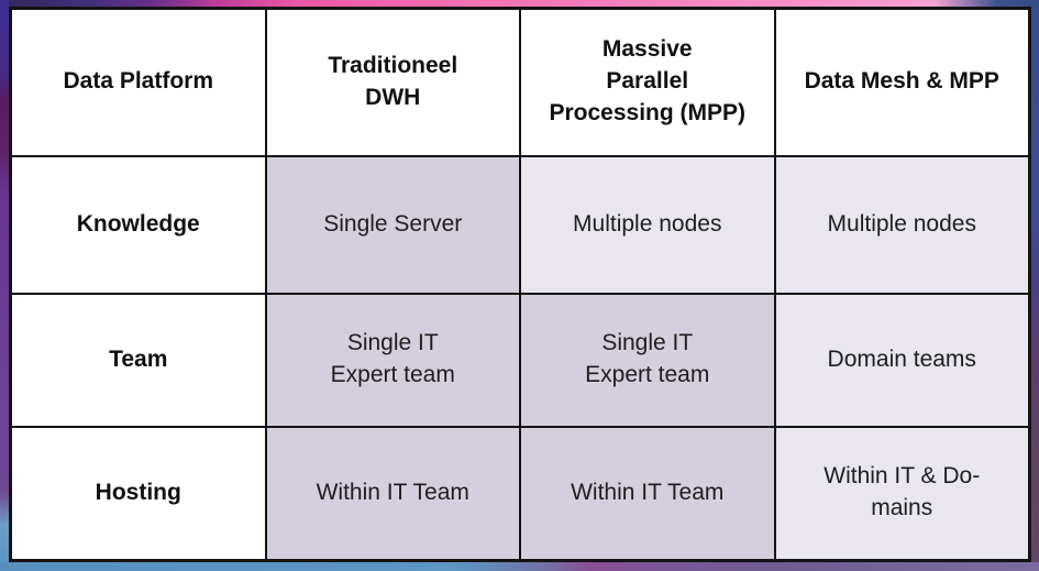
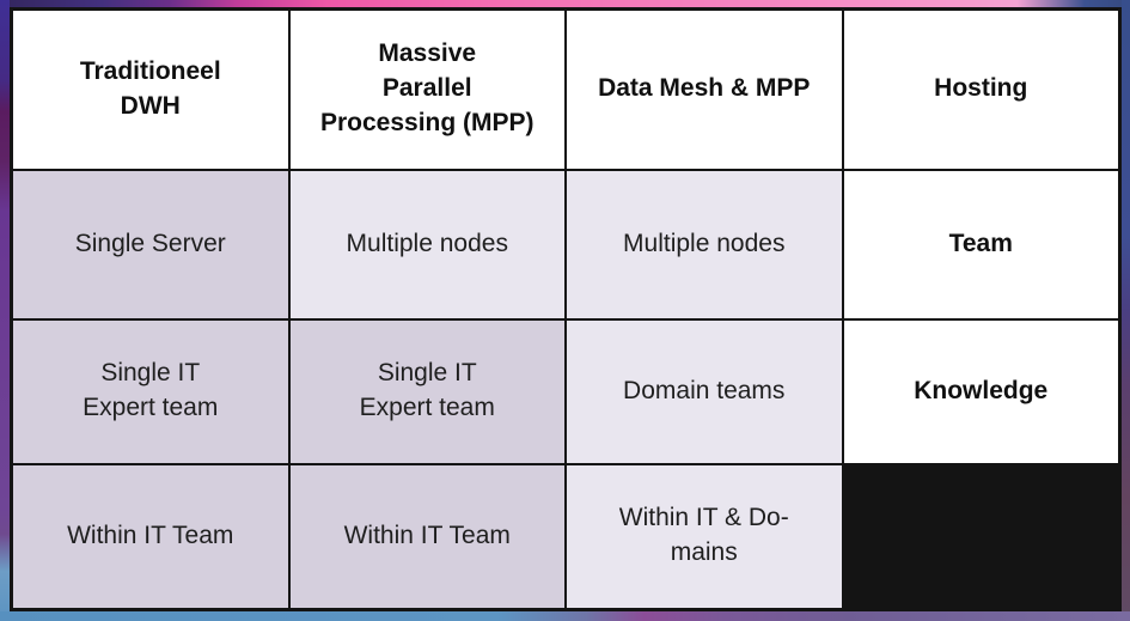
- Data Platform
  Traditioneel
  DWH
  Massive
  Parallel
  Processing (MPP)
  Data Mesh & MPP
- Knowledge
+ Hosting
  Single Server
  Multiple nodes
  Multiple nodes
  Team
  Single IT
  Expert team
  Single IT
  Expert team
  Domain teams
- Hosting
+ Knowledge
  Within IT Team
  Within IT Team
  Within IT & Do-
  mains
